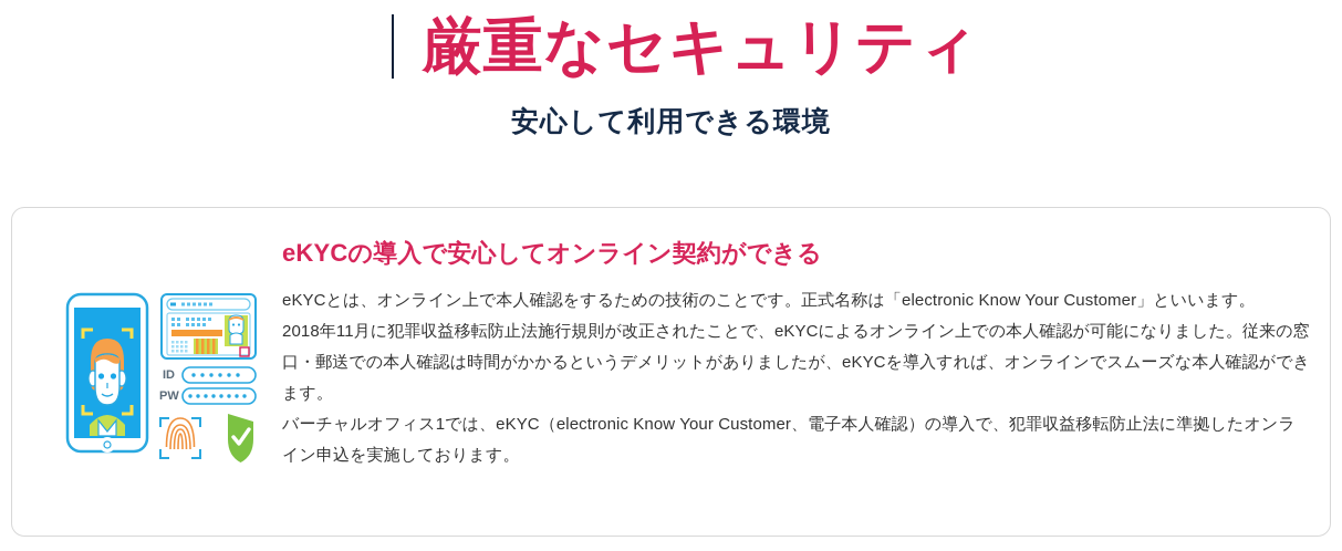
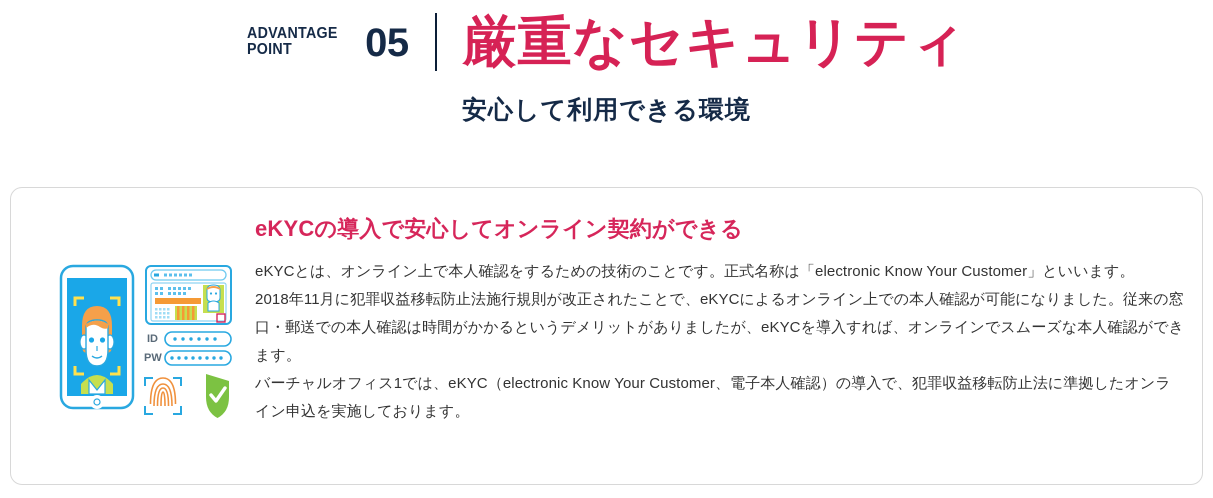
+ ADVANTAGE
+ POINT
+ 05
  厳重なセキュリティ
  安心して利用できる環境
  ID
  PW
  eKYCの導入で安心してオンライン契約ができる
  eKYCとは、オンライン上で本人確認をするための技術のことです。正式名称は「electronic Know Your Customer」といいます。
  2018年11月に犯罪収益移転防止法施行規則が改正されたことで、eKYCによるオンライン上での本人確認が可能になりました。従来の窓口・郵送での本人確認は時間がかかるというデメリットがありましたが、eKYCを導入すれば、オンラインでスムーズな本人確認ができます。
  バーチャルオフィス1では、eKYC（electronic Know Your Customer、電子本人確認）の導入で、犯罪収益移転防止法に準拠したオンライン申込を実施しております。
